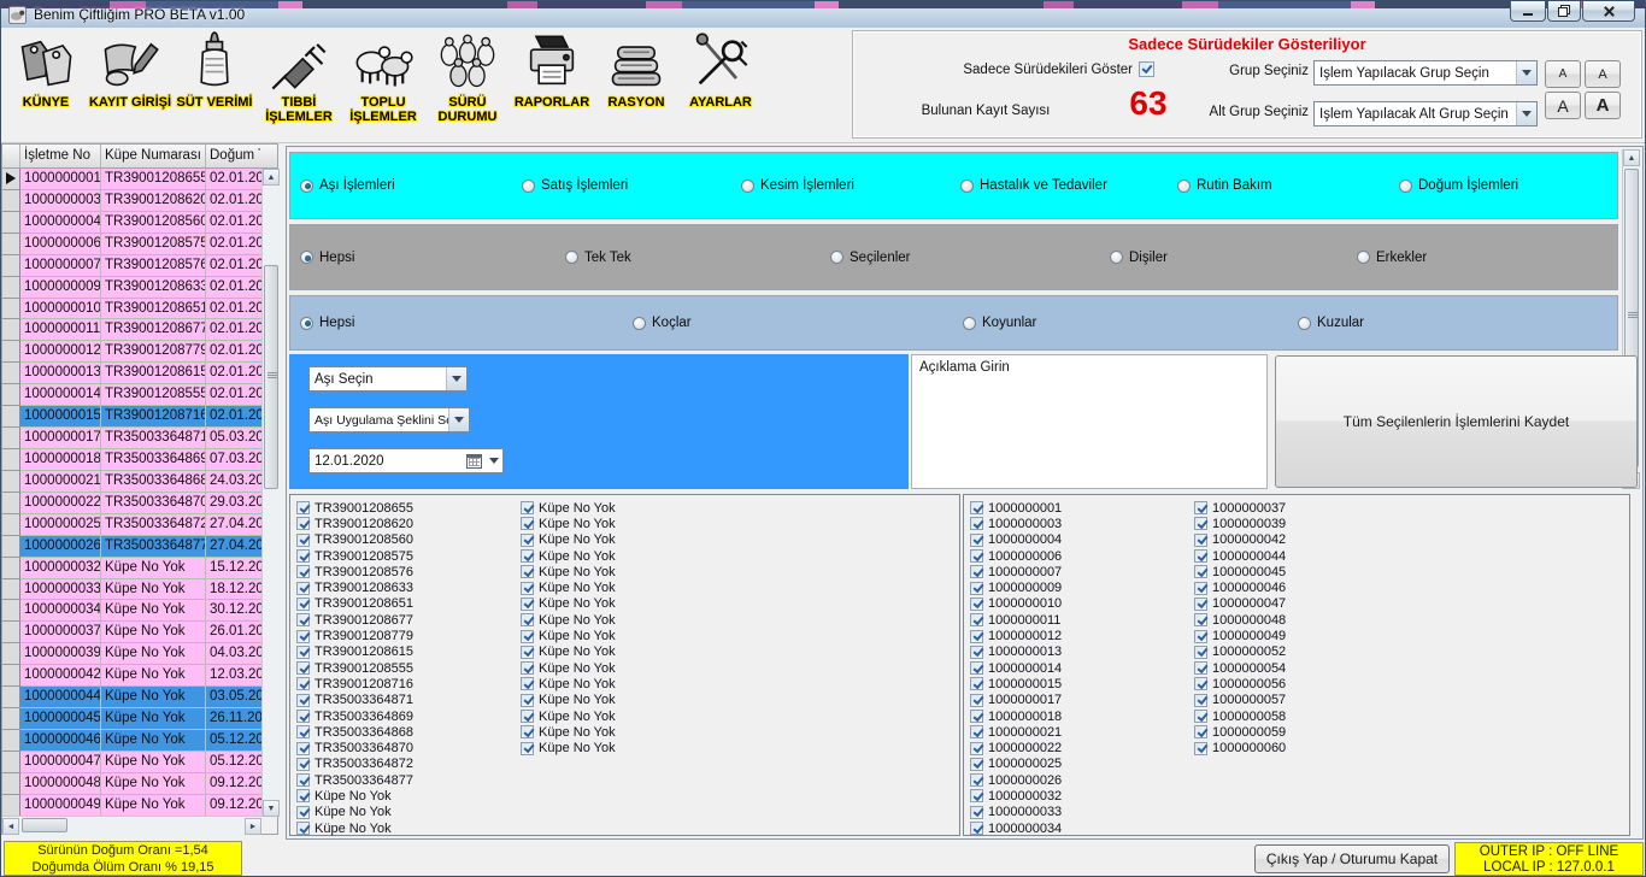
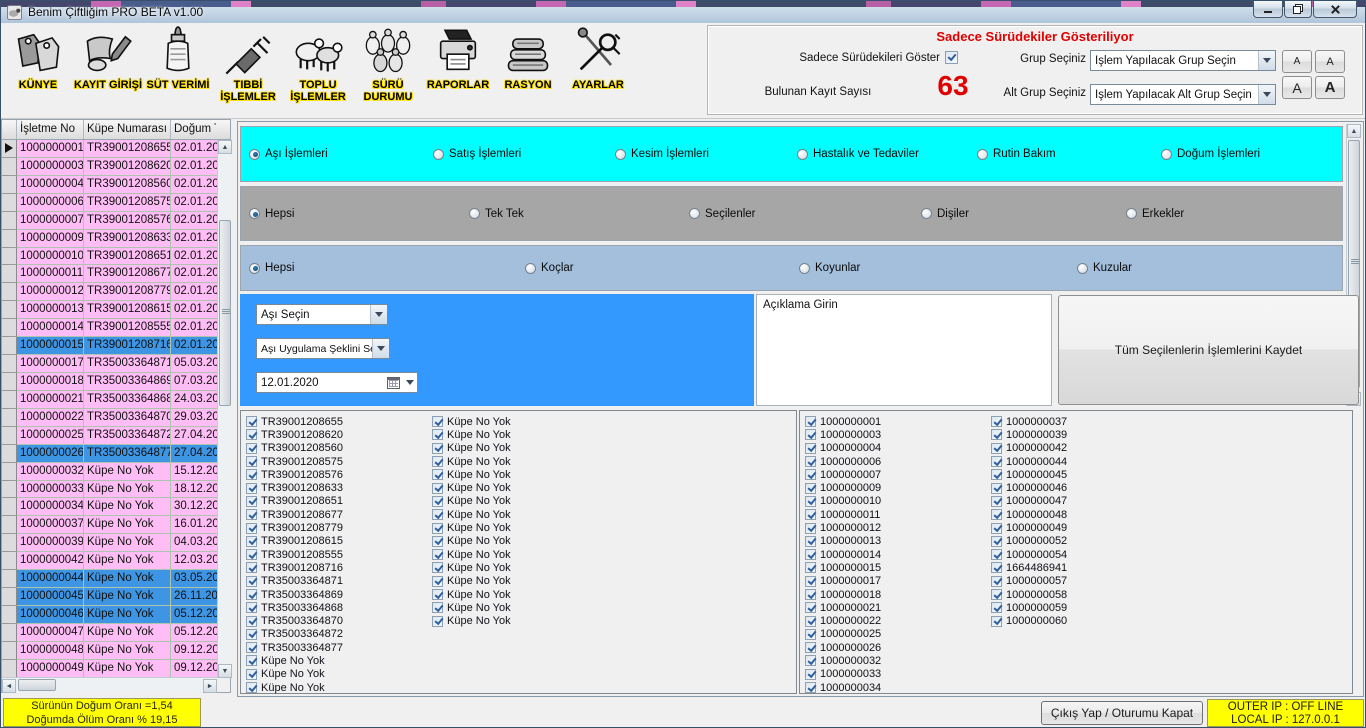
  Benim Çiftliğim PRO BETA v1.00
  KÜNYE
  KAYIT GİRİŞİ
  SÜT VERİMİ
  TIBBİ İŞLEMLER
  TOPLU İŞLEMLER
  SÜRÜ DURUMU
  RAPORLAR
  RASYON
  AYARLAR
  Sadece Sürüdekiler Gösteriliyor
  Sadece Sürüdekileri Göster
  Bulunan Kayıt Sayısı
  63
  Grup Seçiniz
  İşlem Yapılacak Grup Seçin
  Alt Grup Seçiniz
  İşlem Yapılacak Alt Grup Seçin
  A
  A
  A
  A
  İşletme No
  Küpe Numarası
  Doğum
  1000000001
  TR39001208655
  02.01.20
  1000000003
  TR39001208620
  02.01.20
  1000000004
  TR39001208560
  02.01.20
  1000000006
  TR39001208575
  02.01.20
  1000000007
  TR39001208576
  02.01.20
  1000000009
  TR39001208633
  02.01.20
  1000000010
  TR39001208651
  02.01.20
  1000000011
  TR39001208677
  02.01.20
  1000000012
  TR39001208779
  02.01.20
  1000000013
  TR39001208615
  02.01.20
  1000000014
  TR39001208555
  02.01.20
  1000000015
  TR39001208716
  02.01.20
  1000000017
  TR35003364871
  05.03.20
  1000000018
  TR35003364869
  07.03.20
  1000000021
  TR35003364868
  24.03.20
  1000000022
  TR35003364870
  29.03.20
  1000000025
  TR35003364872
  27.04.20
  1000000026
  TR35003364877
  27.04.20
  1000000032
  Küpe No Yok
  15.12.20
  1000000033
  Küpe No Yok
  18.12.20
  1000000034
  Küpe No Yok
  30.12.20
  1000000037
  Küpe No Yok
- 26.01.20
+ 16.01.20
  1000000039
  Küpe No Yok
  04.03.20
  1000000042
  Küpe No Yok
  12.03.20
  1000000044
  Küpe No Yok
  03.05.20
  1000000045
  Küpe No Yok
  26.11.20
  1000000046
  Küpe No Yok
  05.12.20
  1000000047
  Küpe No Yok
  05.12.20
  1000000048
  Küpe No Yok
  09.12.20
  1000000049
  Küpe No Yok
  09.12.20
  Sürünün Doğum Oranı =1,54
  Doğumda Ölüm Oranı % 19,15
  Aşı İşlemleri
  Satış İşlemleri
  Kesim İşlemleri
  Hastalık ve Tedaviler
  Rutin Bakım
  Doğum İşlemleri
  Hepsi
  Tek Tek
  Seçilenler
  Dişiler
  Erkekler
  Hepsi
  Koçlar
  Koyunlar
  Kuzular
  Aşı Seçin
  Aşı Uygulama Şeklini S
  12.01.2020
  Açıklama Girin
  Tüm Seçilenlerin İşlemlerini Kaydet
  TR39001208655
  TR39001208620
  TR39001208560
  TR39001208575
  TR39001208576
  TR39001208633
  TR39001208651
  TR39001208677
  TR39001208779
  TR39001208615
  TR39001208555
  TR39001208716
  TR35003364871
  TR35003364869
  TR35003364868
  TR35003364870
  TR35003364872
  TR35003364877
  Küpe No Yok
  Küpe No Yok
  Küpe No Yok
  Küpe No Yok
  Küpe No Yok
  Küpe No Yok
  Küpe No Yok
  Küpe No Yok
  Küpe No Yok
  Küpe No Yok
  Küpe No Yok
  Küpe No Yok
  Küpe No Yok
  Küpe No Yok
  Küpe No Yok
  Küpe No Yok
  Küpe No Yok
  Küpe No Yok
  Küpe No Yok
  1000000001
  1000000003
  1000000004
  1000000006
  1000000007
  1000000009
  1000000010
  1000000011
  1000000012
  1000000013
  1000000014
  1000000015
  1000000017
  1000000018
  1000000021
  1000000022
  1000000025
  1000000026
  1000000032
  1000000033
  1000000034
  1000000037
  1000000039
  1000000042
  1000000044
  1000000045
  1000000046
  1000000047
  1000000048
  1000000049
  1000000052
  1000000054
- 1000000056
+ 1664486941
  1000000057
  1000000058
  1000000059
  1000000060
  Çıkış Yap / Oturumu Kapat
  OUTER IP : OFF LINE
  LOCAL IP : 127.0.0.1
